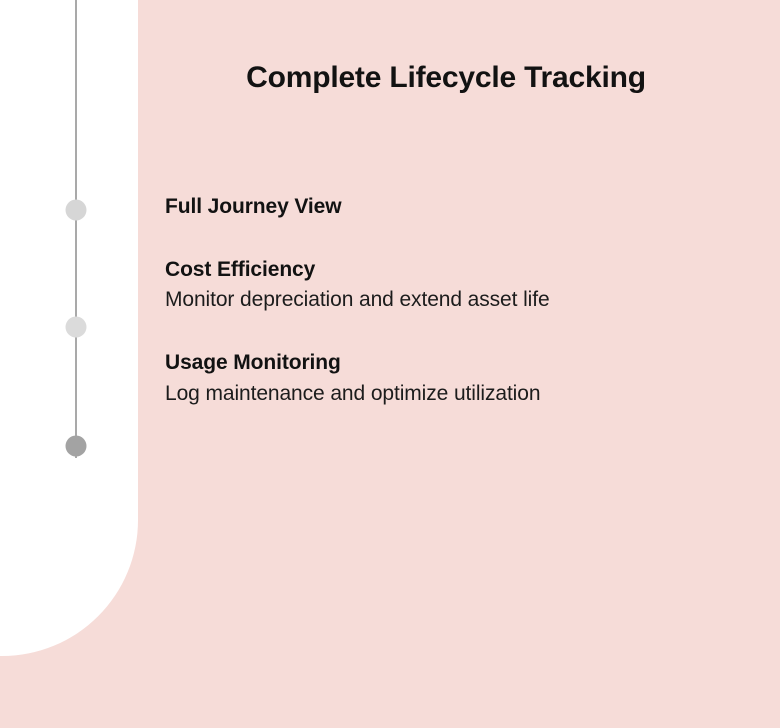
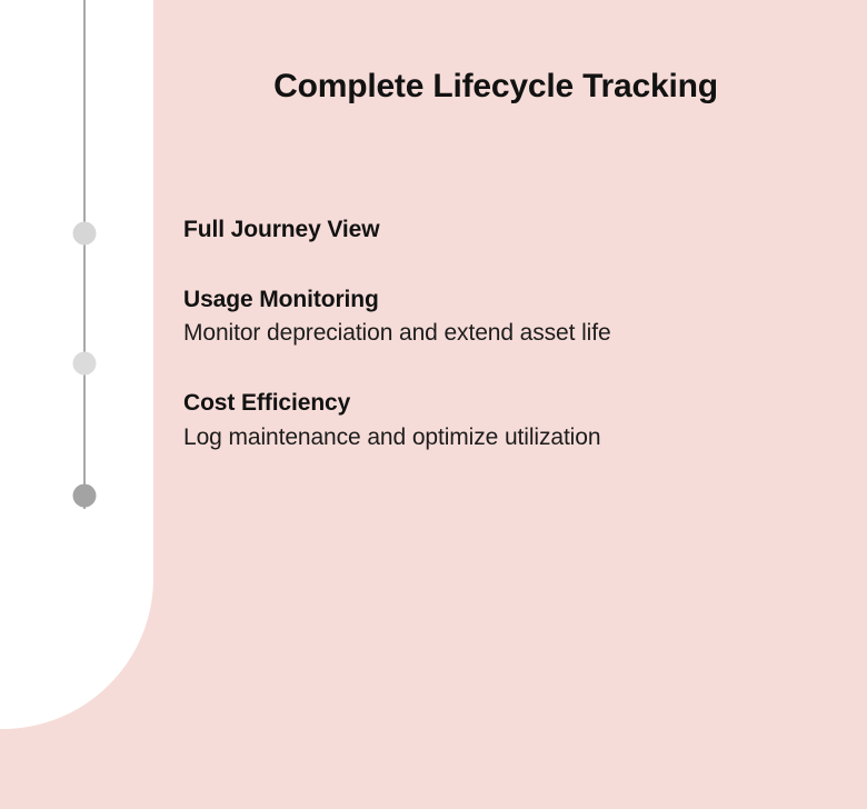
  Complete Lifecycle Tracking
  Full Journey View
- Cost Efficiency
+ Usage Monitoring
  Monitor depreciation and extend asset life
- Usage Monitoring
+ Cost Efficiency
  Log maintenance and optimize utilization
